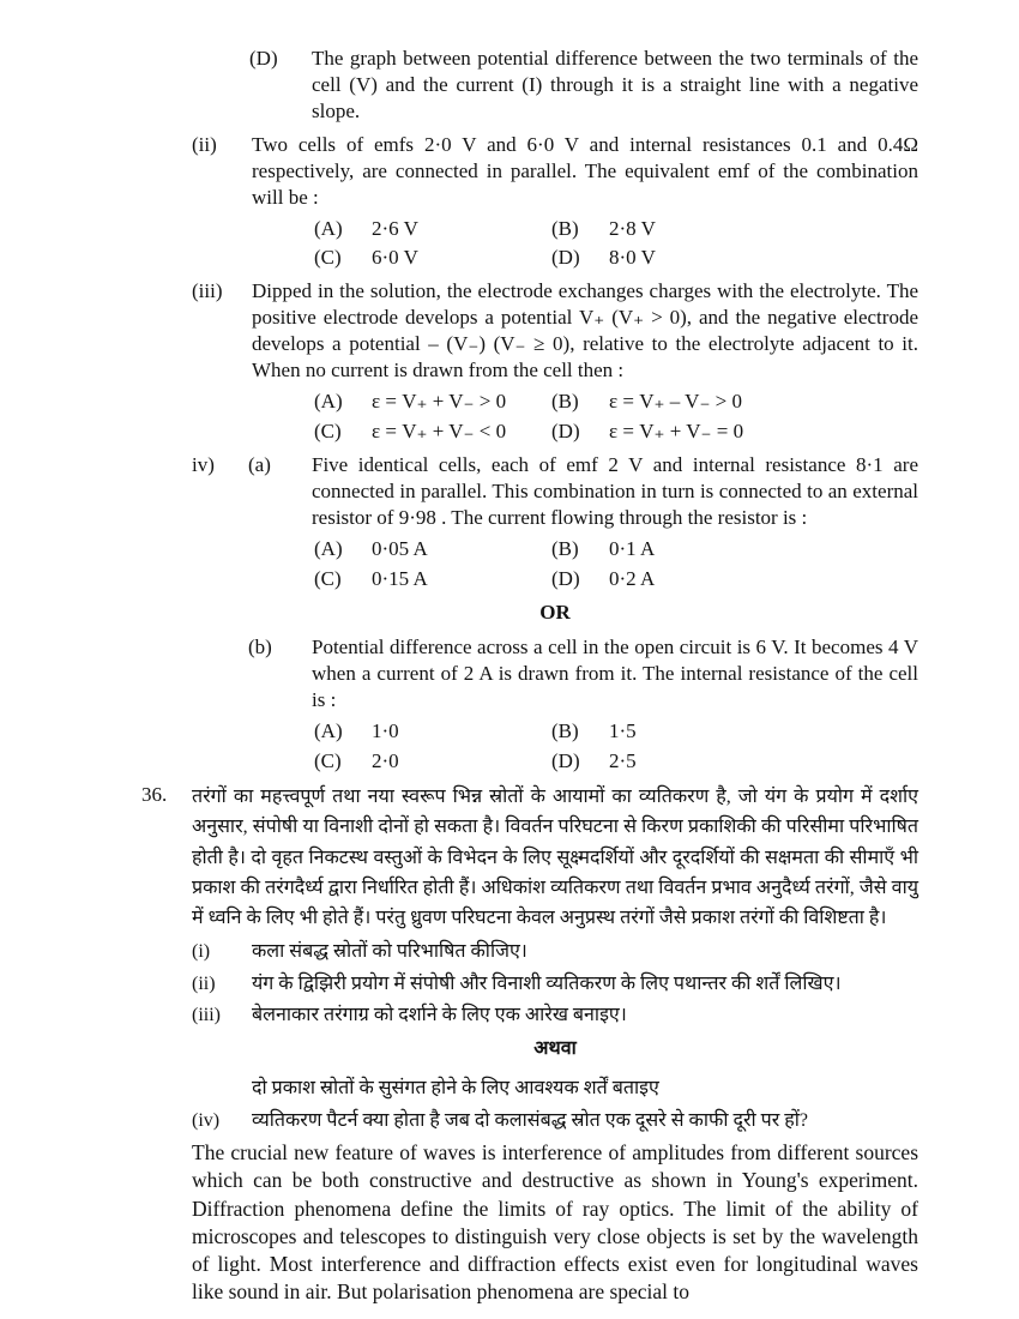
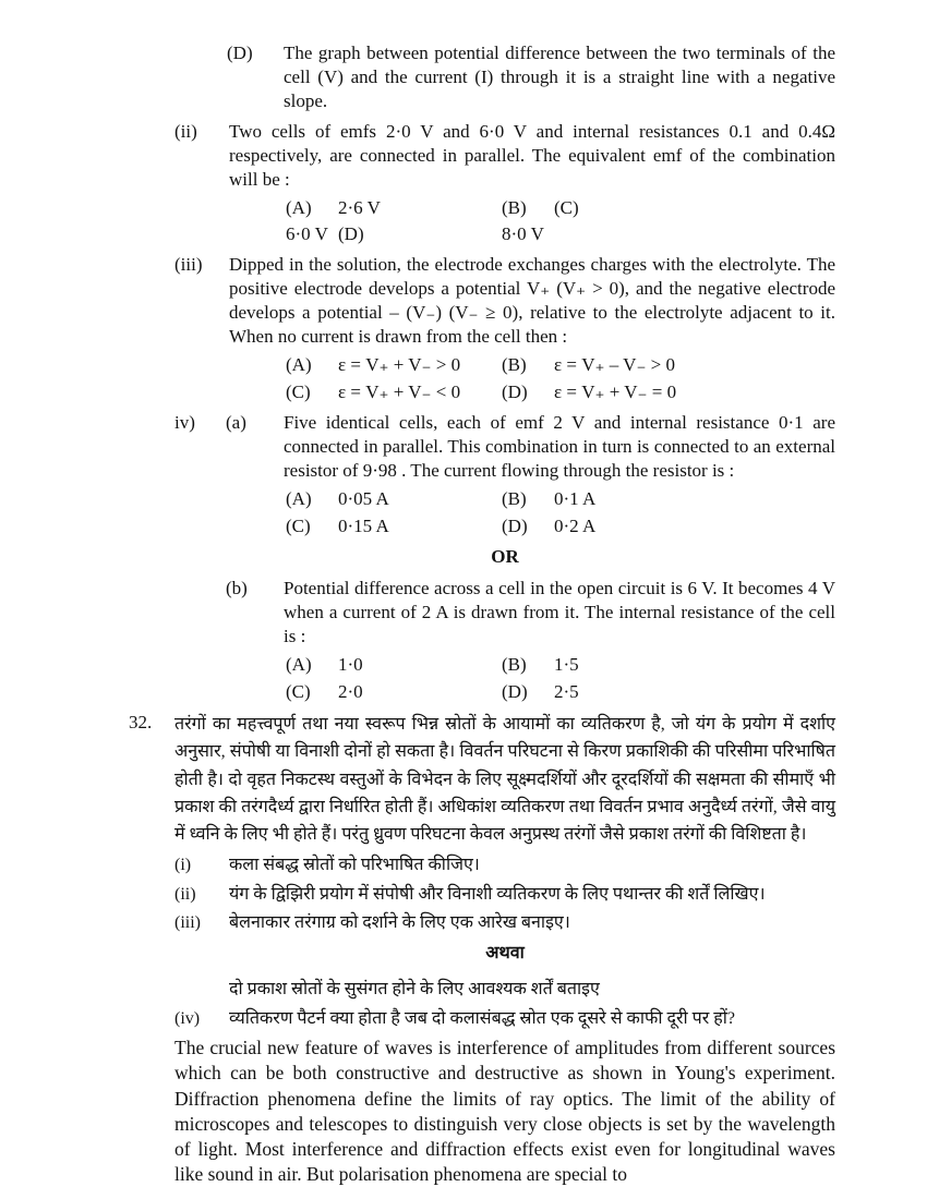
  (D)
  The graph between potential difference between the two terminals of the cell (V) and the current (I) through it is a straight line with a negative slope.
  (ii)
  Two cells of emfs 2·0 V and 6·0 V and internal resistances 0.1 and 0.4Ω respectively, are connected in parallel. The equivalent emf of the combination will be :
  (A)
  2·6 V
  (B)
- 2·8 V
  (C)
  6·0 V
  (D)
  8·0 V
  (iii)
  Dipped in the solution, the electrode exchanges charges with the electrolyte. The positive electrode develops a potential V₊ (V₊ > 0), and the negative electrode develops a potential – (V₋) (V₋ ≥ 0), relative to the electrolyte adjacent to it. When no current is drawn from the cell then :
  (A)
  ε = V₊ + V₋ > 0
  (B)
  ε = V₊ – V₋ > 0
  (C)
  ε = V₊ + V₋ < 0
  (D)
  ε = V₊ + V₋ = 0
  iv)
  (a)
- Five identical cells, each of emf 2 V and internal resistance 8·1 are connected in parallel. This combination in turn is connected to an external resistor of 9·98 . The current flowing through the resistor is :
+ Five identical cells, each of emf 2 V and internal resistance 0·1 are connected in parallel. This combination in turn is connected to an external resistor of 9·98 . The current flowing through the resistor is :
  (A)
  0·05 A
  (B)
  0·1 A
  (C)
  0·15 A
  (D)
  0·2 A
  OR
  (b)
  Potential difference across a cell in the open circuit is 6 V. It becomes 4 V when a current of 2 A is drawn from it. The internal resistance of the cell is :
  (A)
  1·0
  (B)
  1·5
  (C)
  2·0
  (D)
  2·5
- 36.
+ 32.
  तरंगों का महत्त्वपूर्ण तथा नया स्वरूप भिन्न स्रोतों के आयामों का व्यतिकरण है, जो यंग के प्रयोग में दर्शाए अनुसार, संपोषी या विनाशी दोनों हो सकता है। विवर्तन परिघटना से किरण प्रकाशिकी की परिसीमा परिभाषित होती है। दो वृहत निकटस्थ वस्तुओं के विभेदन के लिए सूक्ष्मदर्शियों और दूरदर्शियों की सक्षमता की सीमाएँ भी प्रकाश की तरंगदैर्ध्य द्वारा निर्धारित होती हैं। अधिकांश व्यतिकरण तथा विवर्तन प्रभाव अनुदैर्ध्य तरंगों, जैसे वायु में ध्वनि के लिए भी होते हैं। परंतु ध्रुवण परिघटना केवल अनुप्रस्थ तरंगों जैसे प्रकाश तरंगों की विशिष्टता है।
  (i)
  कला संबद्ध स्रोतों को परिभाषित कीजिए।
  (ii)
  यंग के द्विझिरी प्रयोग में संपोषी और विनाशी व्यतिकरण के लिए पथान्तर की शर्तें लिखिए।
  (iii)
  बेलनाकार तरंगाग्र को दर्शाने के लिए एक आरेख बनाइए।
  अथवा
  दो प्रकाश स्रोतों के सुसंगत होने के लिए आवश्यक शर्तें बताइए
  (iv)
  व्यतिकरण पैटर्न क्या होता है जब दो कलासंबद्ध स्रोत एक दूसरे से काफी दूरी पर हों?
  The crucial new feature of waves is interference of amplitudes from different sources which can be both constructive and destructive as shown in Young's experiment. Diffraction phenomena define the limits of ray optics. The limit of the ability of microscopes and telescopes to distinguish very close objects is set by the wavelength of light. Most interference and diffraction effects exist even for longitudinal waves like sound in air. But polarisation phenomena are special to
